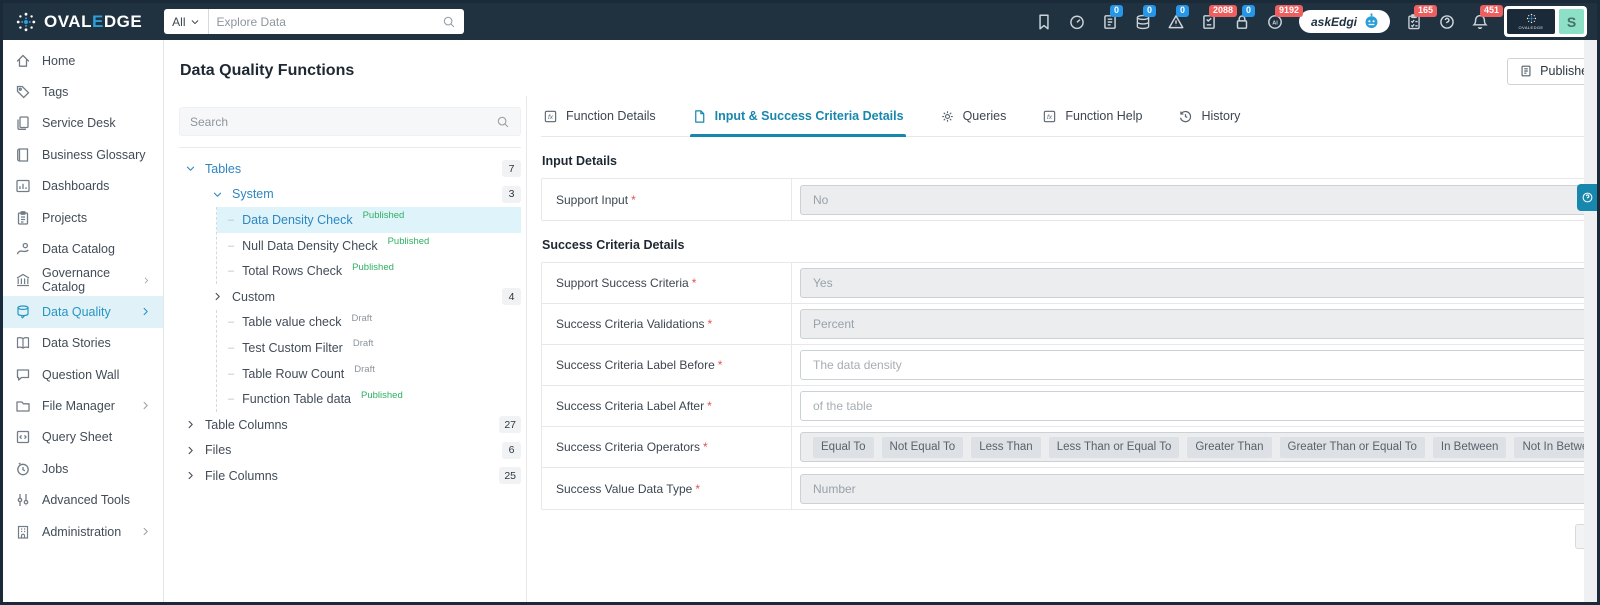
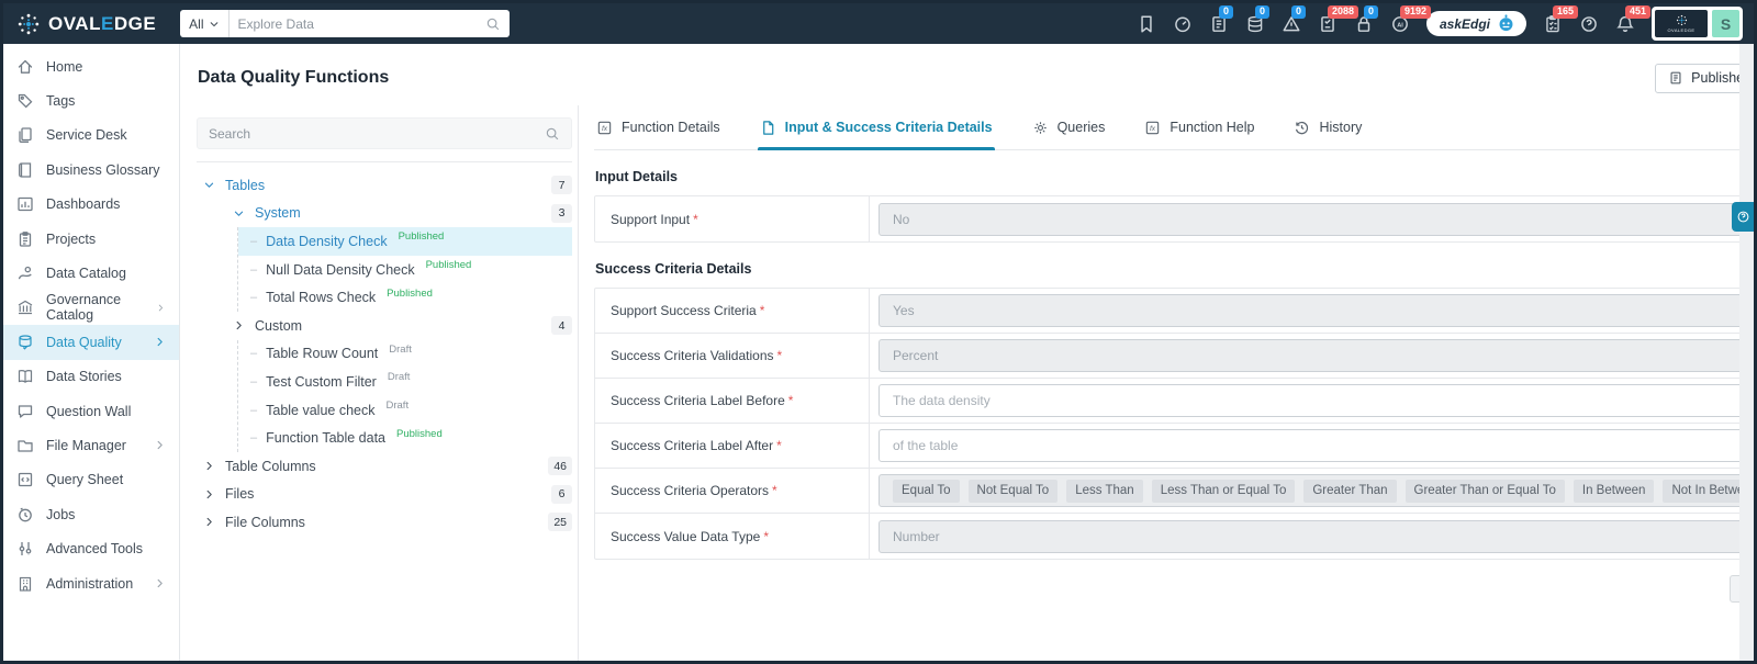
  OVALEDGE
  All
  Explore Data
  0
  0
  0
  2088
  0
  9192
  askEdgi
  165
  451
  S
  Home
  Tags
  Service Desk
  Business Glossary
  Dashboards
  Projects
  Data Catalog
  Governance Catalog
  Data Quality
  Data Stories
  Question Wall
  File Manager
  Query Sheet
  Jobs
  Advanced Tools
  Administration
  Data Quality Functions
  Publish
  Search
  Tables
  7
  System
  3
  Data Density Check
  Published
  Null Data Density Check
  Published
  Total Rows Check
  Published
  Custom
  4
- Table value check
+ Table Rouw Count
  Draft
  Test Custom Filter
  Draft
- Table Rouw Count
+ Table value check
  Draft
  Function Table data
  Published
  Table Columns
- 27
+ 46
  Files
  6
  File Columns
  25
  Function Details
  Input & Success Criteria Details
  Queries
  Function Help
  History
  Input Details
  Support Input
  No
  Success Criteria Details
  Support Success Criteria
  Yes
  Success Criteria Validations
  Percent
  Success Criteria Label Before
  The data density
  Success Criteria Label After
  of the table
  Success Criteria Operators
  Equal To
  Not Equal To
  Less Than
  Less Than or Equal To
  Greater Than
  Greater Than or Equal To
  In Between
  Not In Betw
  Success Value Data Type
  Number
